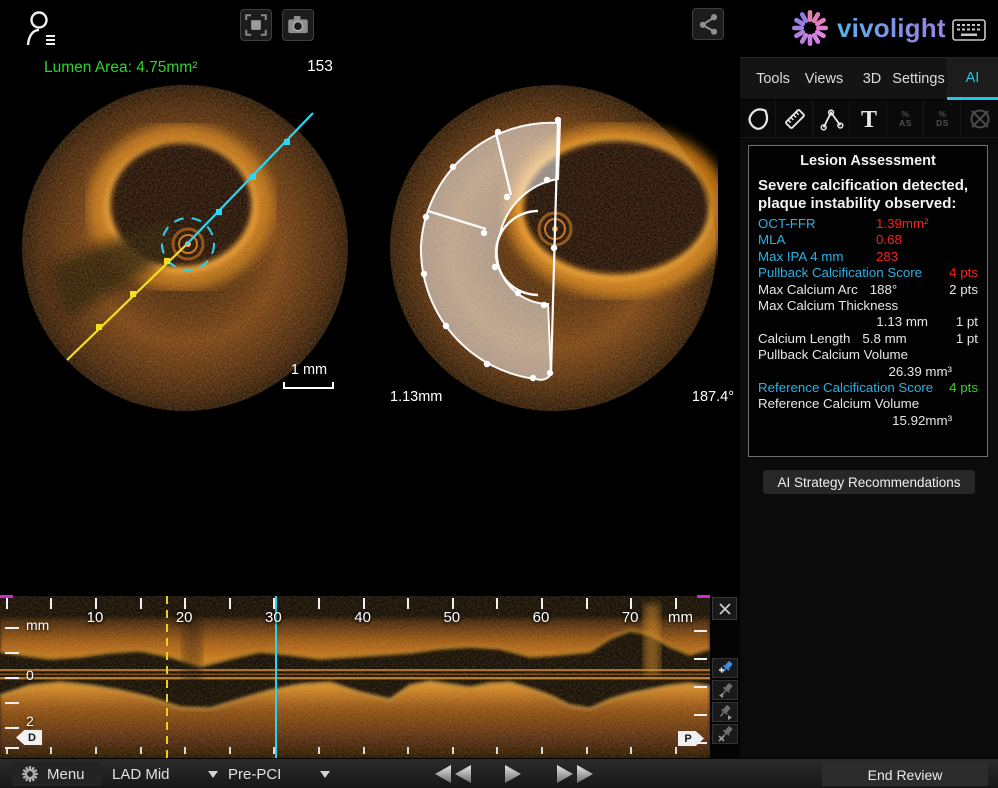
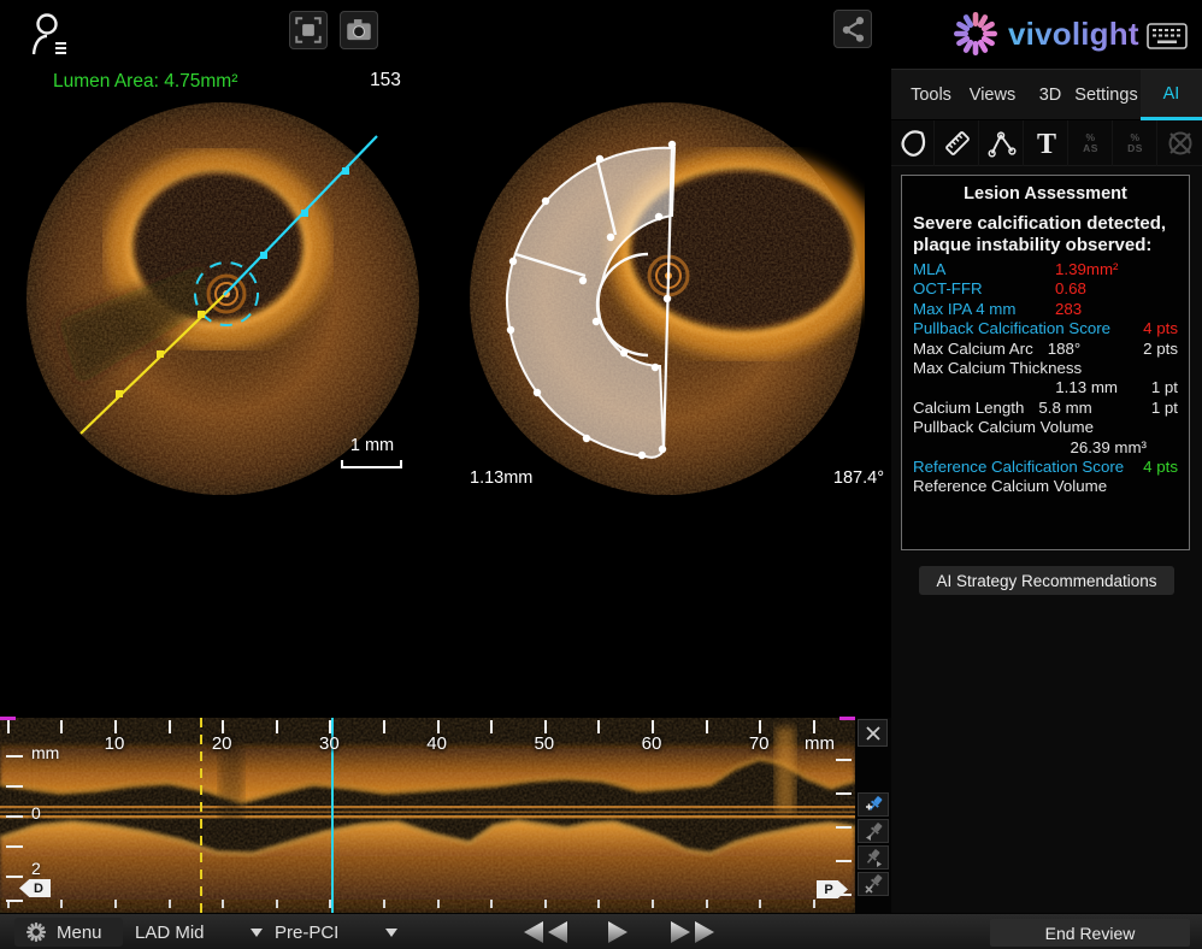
  Lumen Area: 4.75mm²
  153
  1 mm
  1.13mm
  187.4°
  mm
  mm
  0
  2
  D
  P
  10
  20
  30
  40
  50
  60
  70
  vivolight
  Tools
  Views
  3D
  Settings
  AI
  T
  %
  AS
  %
  DS
  Lesion Assessment
  Severe calcification detected,
  plaque instability observed:
- OCT-FFR
+ MLA
  1.39mm²
- MLA
+ OCT-FFR
  0.68
  Max IPA 4 mm
  283
  Pullback Calcification Score
  4 pts
  Max Calcium Arc
  188°
  2 pts
  Max Calcium Thickness
  1.13 mm
  1 pt
  Calcium Length
  5.8 mm
  1 pt
  Pullback Calcium Volume
  26.39 mm³
  Reference Calcification Score
  4 pts
  Reference Calcium Volume
- 15.92mm³
  AI Strategy Recommendations
  Menu
  LAD Mid
  Pre-PCI
  End Review
